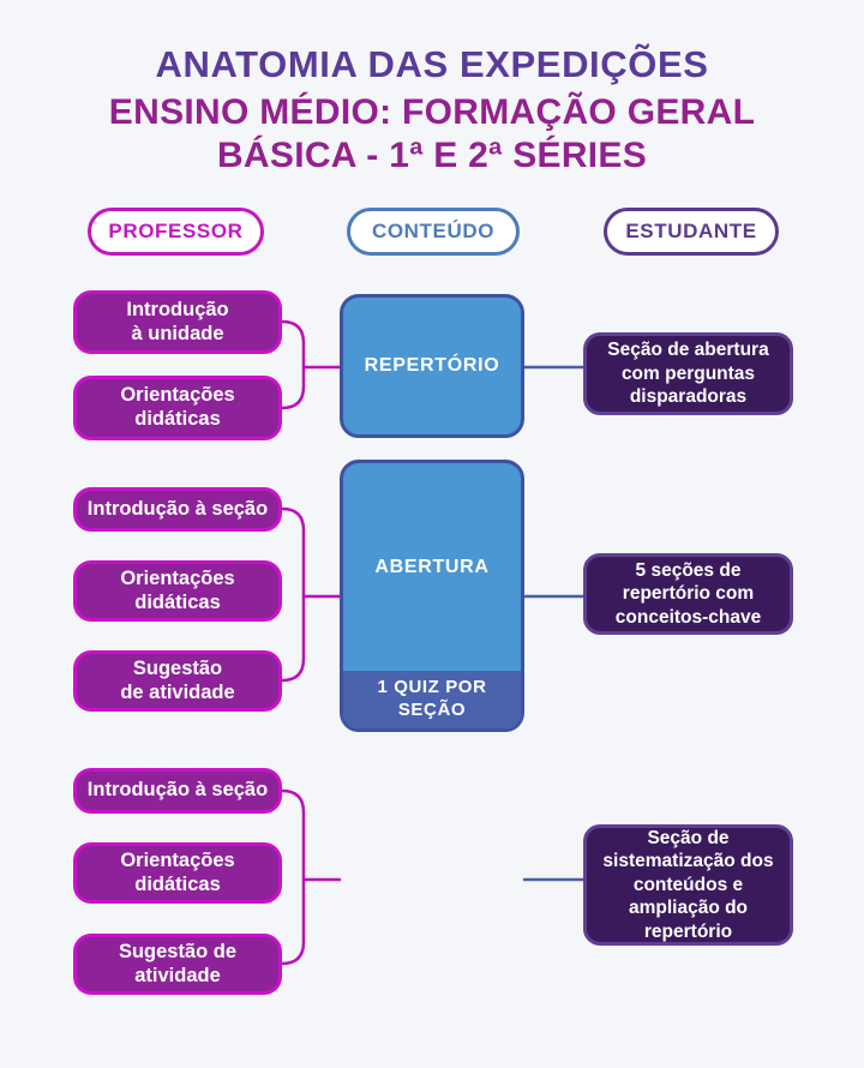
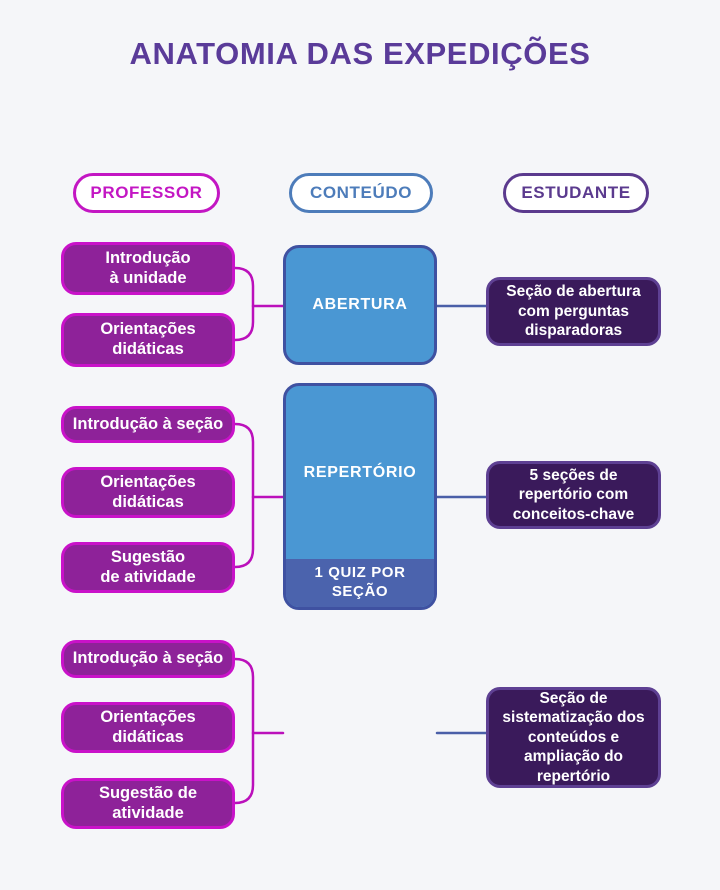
  ANATOMIA DAS EXPEDIÇÕES
- ENSINO MÉDIO: FORMAÇÃO GERAL
- BÁSICA - 1ª E 2ª SÉRIES
  PROFESSOR
  CONTEÚDO
  ESTUDANTE
  Introdução
  à unidade
  Orientações
  didáticas
- REPERTÓRIO
+ ABERTURA
  Seção de abertura
  com perguntas
  disparadoras
  Introdução à seção
  Orientações
  didáticas
  Sugestão
  de atividade
- ABERTURA
+ REPERTÓRIO
  1 QUIZ POR
  SEÇÃO
  5 seções de
  repertório com
  conceitos-chave
  Introdução à seção
  Orientações
  didáticas
  Sugestão de
  atividade
  Seção de
  sistematização dos
  conteúdos e
  ampliação do
  repertório
